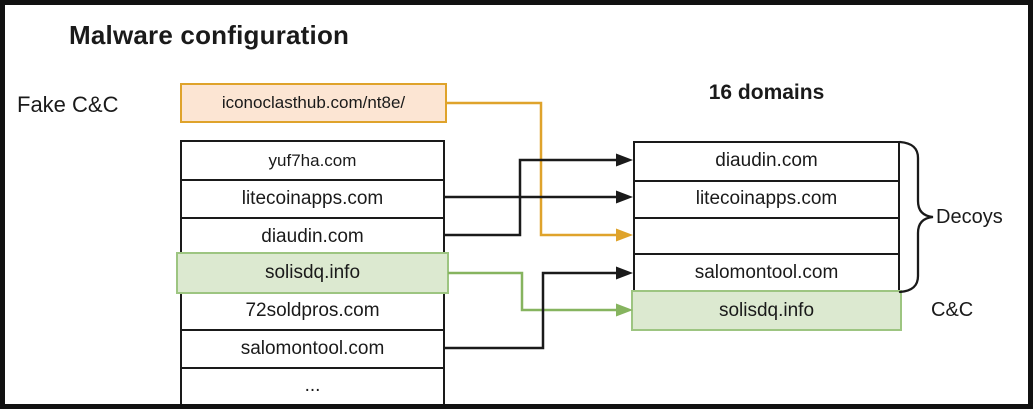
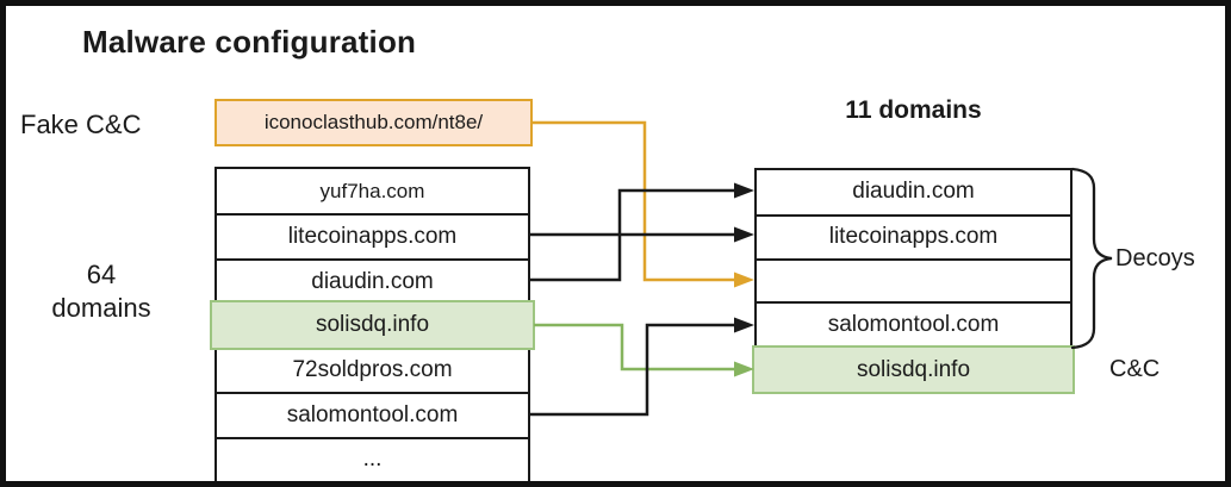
  Malware configuration
  Fake C&C
  iconoclasthub.com/nt8e/
+ 64 domains
- 16 domains
+ 11 domains
  yuf7ha.com
  litecoinapps.com
  diaudin.com
  72soldpros.com
  salomontool.com
  ...
  diaudin.com
  litecoinapps.com
  salomontool.com
  solisdq.info
  solisdq.info
  Decoys
  C&C
